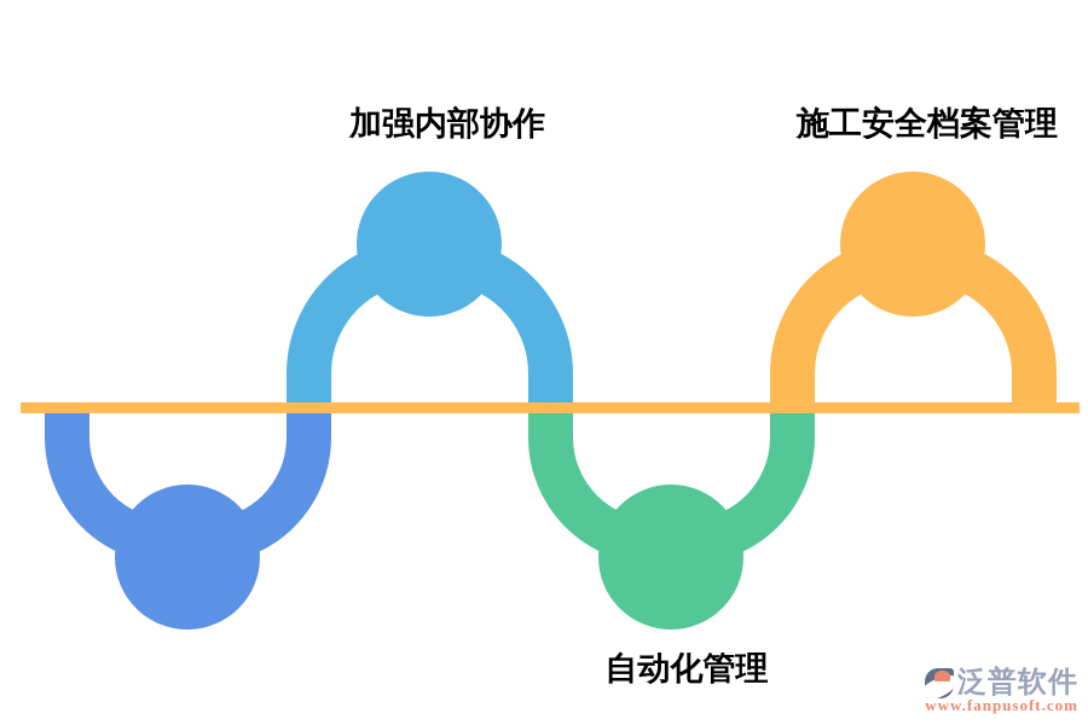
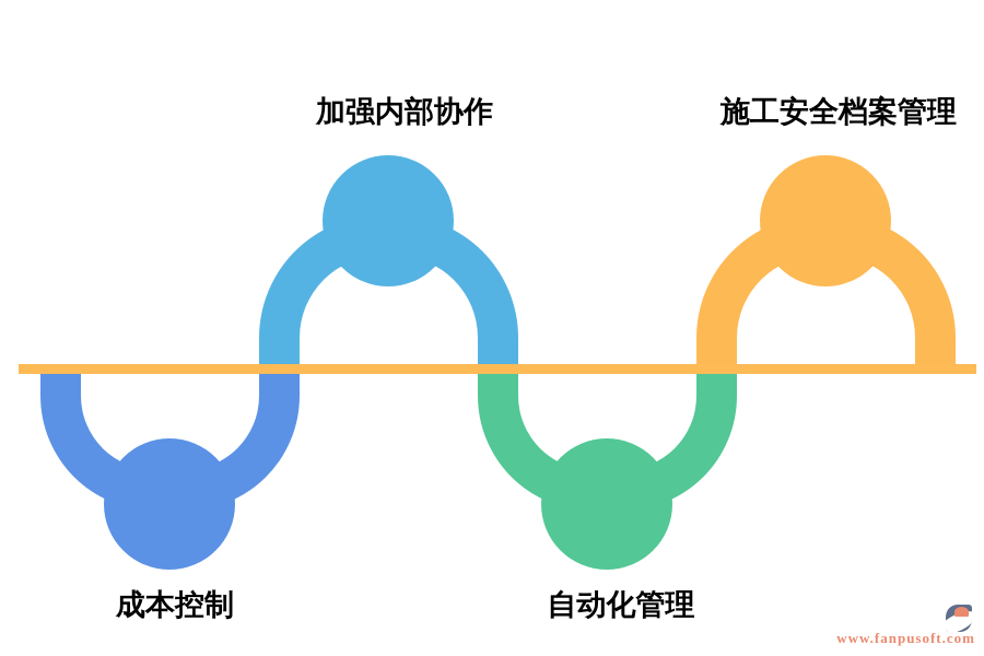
+ 成本控制
  加强内部协作
  自动化管理
  施工安全档案管理
- 泛普软件
  www.fanpusoft.com
